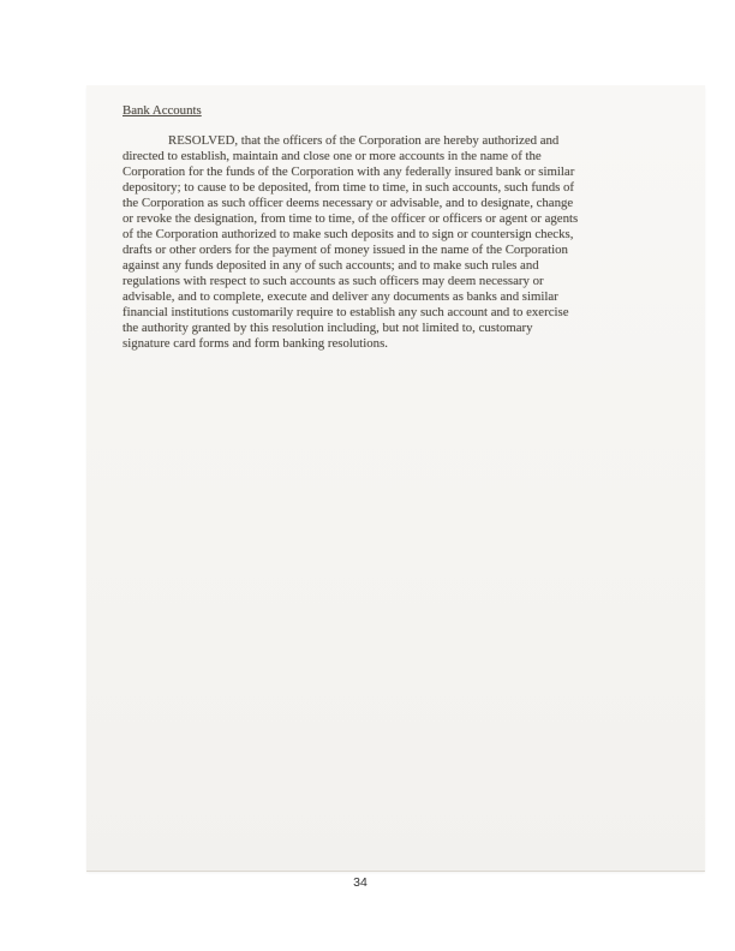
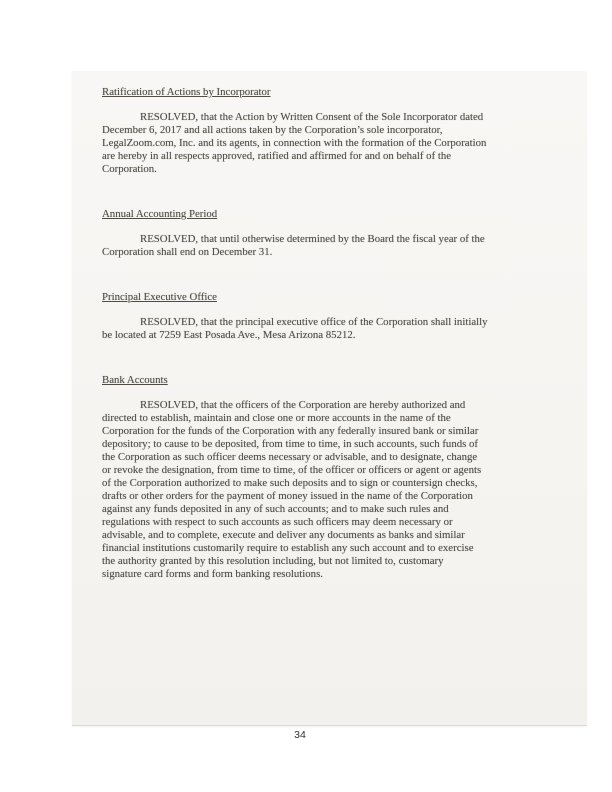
+ Ratification of Actions by Incorporator
+ RESOLVED, that the Action by Written Consent of the Sole Incorporator dated
+ December 6, 2017 and all actions taken by the Corporation’s sole incorporator,
+ LegalZoom.com, Inc. and its agents, in connection with the formation of the Corporation
+ are hereby in all respects approved, ratified and affirmed for and on behalf of the
+ Corporation.
+ Annual Accounting Period
+ RESOLVED, that until otherwise determined by the Board the fiscal year of the
+ Corporation shall end on December 31.
+ Principal Executive Office
+ RESOLVED, that the principal executive office of the Corporation shall initially
+ be located at 7259 East Posada Ave., Mesa Arizona 85212.
  Bank Accounts
  RESOLVED, that the officers of the Corporation are hereby authorized and
  directed to establish, maintain and close one or more accounts in the name of the
  Corporation for the funds of the Corporation with any federally insured bank or similar
  depository; to cause to be deposited, from time to time, in such accounts, such funds of
  the Corporation as such officer deems necessary or advisable, and to designate, change
  or revoke the designation, from time to time, of the officer or officers or agent or agents
  of the Corporation authorized to make such deposits and to sign or countersign checks,
  drafts or other orders for the payment of money issued in the name of the Corporation
  against any funds deposited in any of such accounts; and to make such rules and
  regulations with respect to such accounts as such officers may deem necessary or
  advisable, and to complete, execute and deliver any documents as banks and similar
  financial institutions customarily require to establish any such account and to exercise
  the authority granted by this resolution including, but not limited to, customary
  signature card forms and form banking resolutions.
  34
